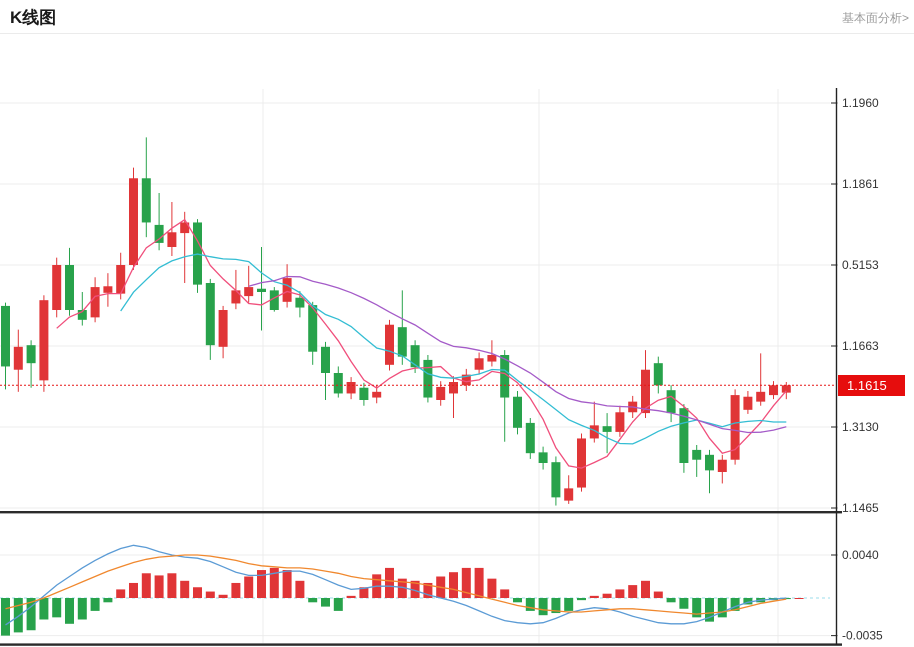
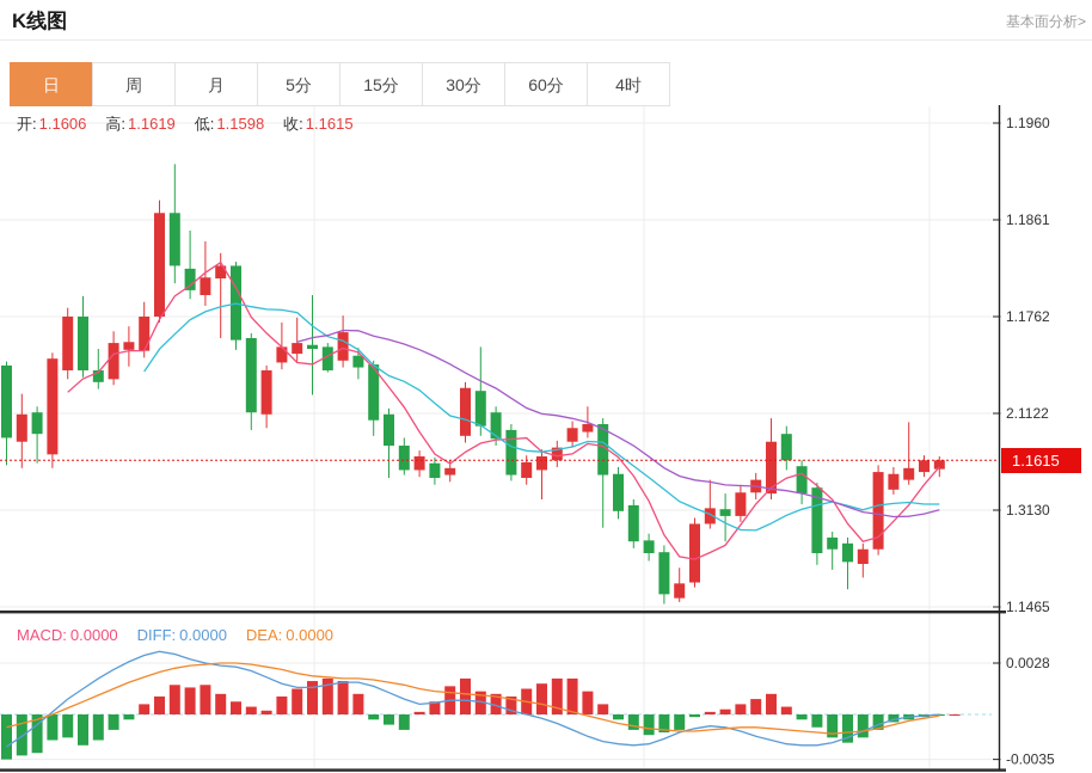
  1.1960
  1.1861
- 0.5153
+ 1.1762
- 1.1663
+ 2.1122
  1.3130
  1.1465
- 0.0040
+ 0.0028
  -0.0035
  K线图
  基本面分析>
+ 日
+ 周
+ 月
+ 5分
+ 15分
+ 30分
+ 60分
+ 4时
+ 开: 1.1606 高: 1.1619 低: 1.1598 收: 1.1615
+ MACD: 0.0000 DIFF: 0.0000 DEA: 0.0000
  1.1615
